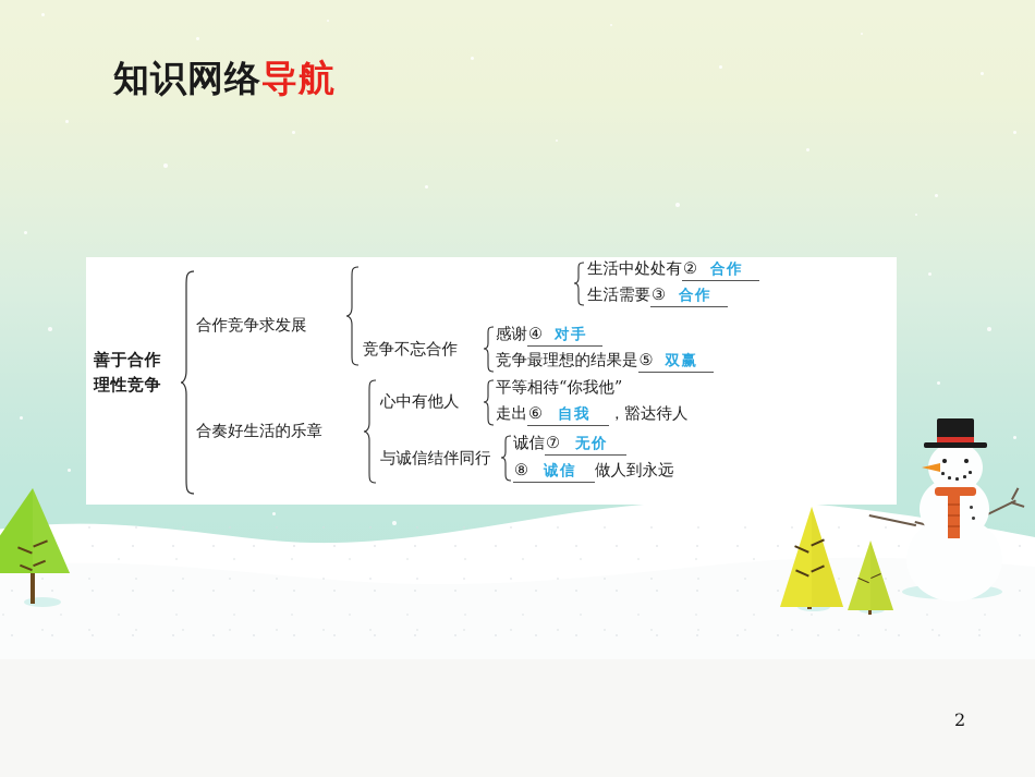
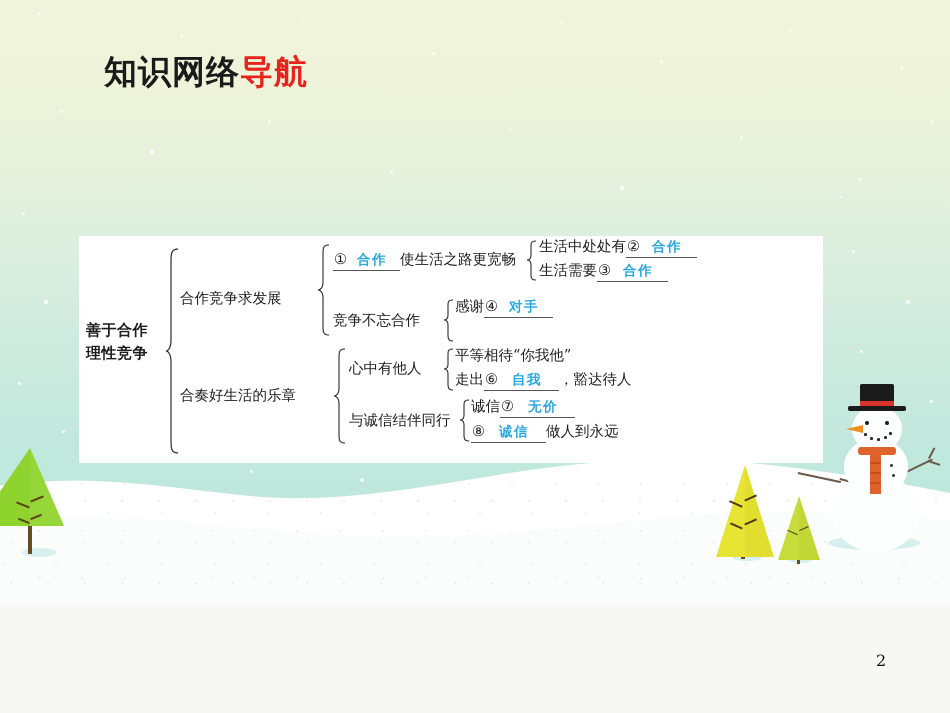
  知识网络导航
  善于合作
  理性竞争
  合作竞争求发展
  合奏好生活的乐章
+ ① 合作 使生活之路更宽畅
  生活中处处有② 合作
  生活需要③ 合作
  竞争不忘合作
  感谢④ 对手
- 竞争最理想的结果是⑤ 双赢
  心中有他人
  平等相待“你我他”
  走出⑥ 自我 ，豁达待人
  与诚信结伴同行
  诚信⑦ 无价
  ⑧ 诚信 做人到永远
  2
